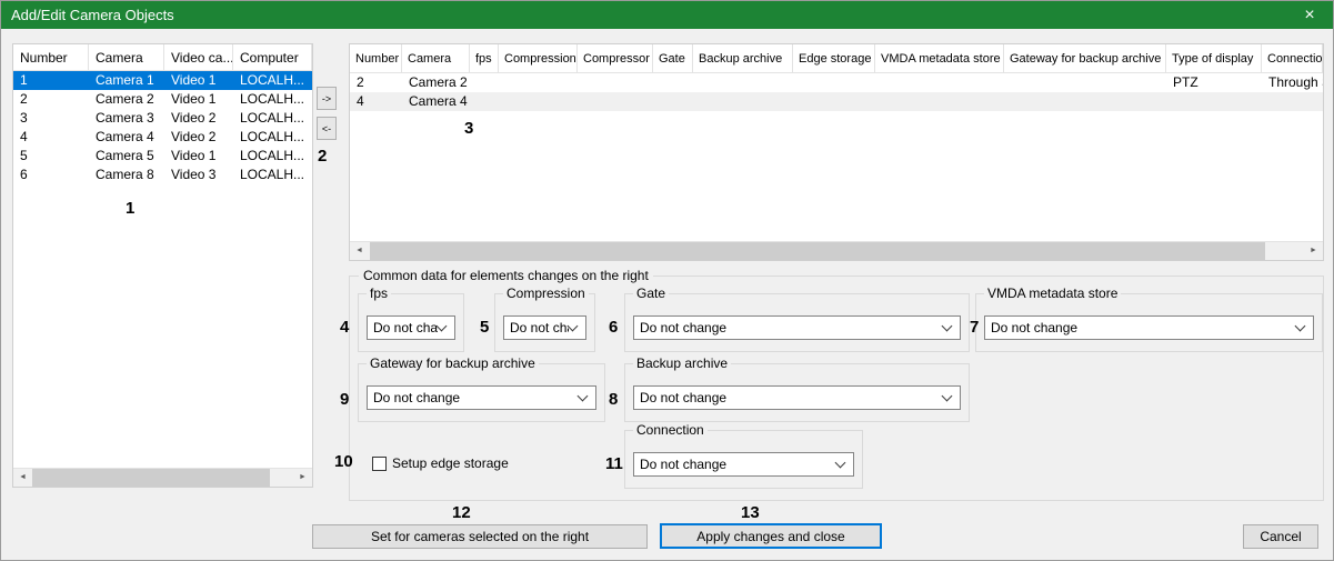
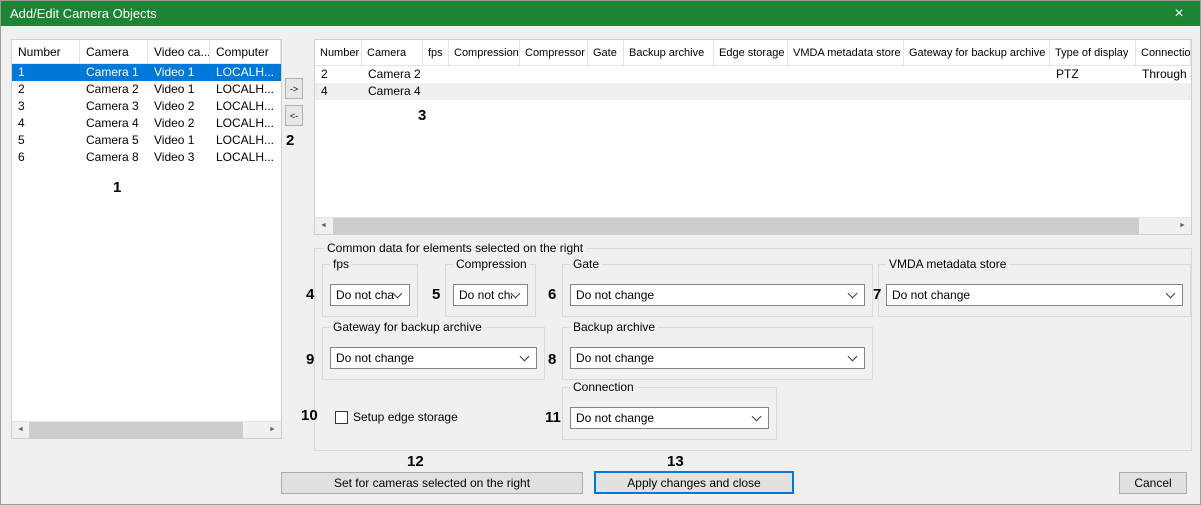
  Add/Edit Camera Objects
  ×
  Number
  Camera
  Video ca...
  Computer
  1
  Camera 1
  Video 1
  LOCALH...
  2
  Camera 2
  Video 1
  LOCALH...
  3
  Camera 3
  Video 2
  LOCALH...
  4
  Camera 4
  Video 2
  LOCALH...
  5
  Camera 5
  Video 1
  LOCALH...
  6
  Camera 8
  Video 3
  LOCALH...
  ->
  <-
  Number
  Camera
  fps
  Compression
  Compressor
  Gate
  Backup archive
  Edge storage
  VMDA metadata store
  Gateway for backup archive
  Type of display
  Connectio
  2
  Camera 2
  PTZ
  Through
  4
  Camera 4
- Common data for elements changes on the right
+ Common data for elements selected on the right
  fps
  Do not cha
  Compression
  Do not ch
  Gate
  Do not change
  VMDA metadata store
  Do not change
  Gateway for backup archive
  Do not change
  Backup archive
  Do not change
  Connection
  Do not change
  Setup edge storage
  Set for cameras selected on the right
  Apply changes and close
  Cancel
  1
  2
  3
  4
  5
  6
  7
  8
  9
  10
  11
  12
  13
